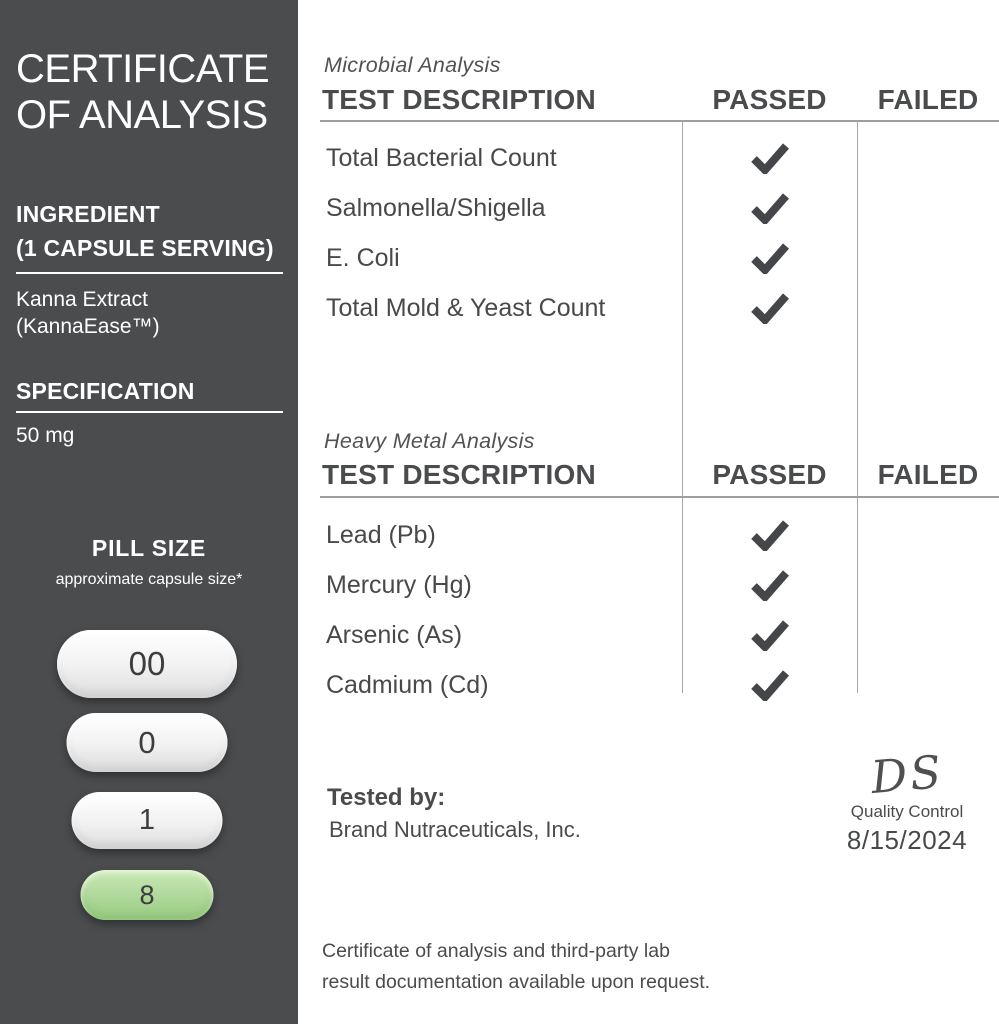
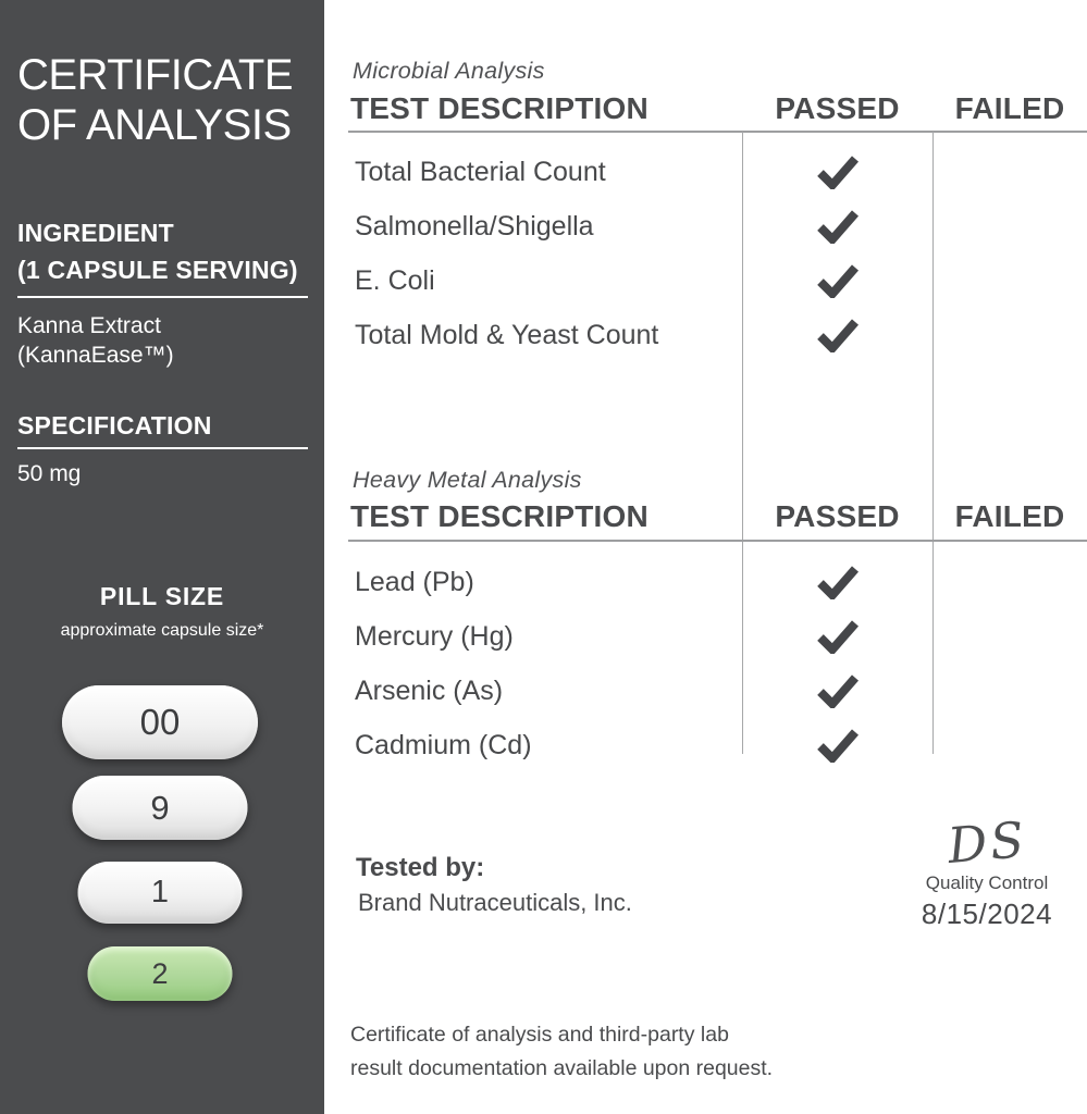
  CERTIFICATE
  OF ANALYSIS
  INGREDIENT
  (1 CAPSULE SERVING)
  Kanna Extract
  (KannaEase™)
  SPECIFICATION
  50 mg
  PILL SIZE
  approximate capsule size*
  00
- 0
+ 9
  1
- 8
+ 2
  Microbial Analysis
  TEST DESCRIPTION
  PASSED
  FAILED
  Total Bacterial Count
  Salmonella/Shigella
  E. Coli
  Total Mold & Yeast Count
  Heavy Metal Analysis
  TEST DESCRIPTION
  PASSED
  FAILED
  Lead (Pb)
  Mercury (Hg)
  Arsenic (As)
  Cadmium (Cd)
  Tested by:
  Brand Nutraceuticals, Inc.
  Quality Control
  8/15/2024
  Certificate of analysis and third-party lab
  result documentation available upon request.
